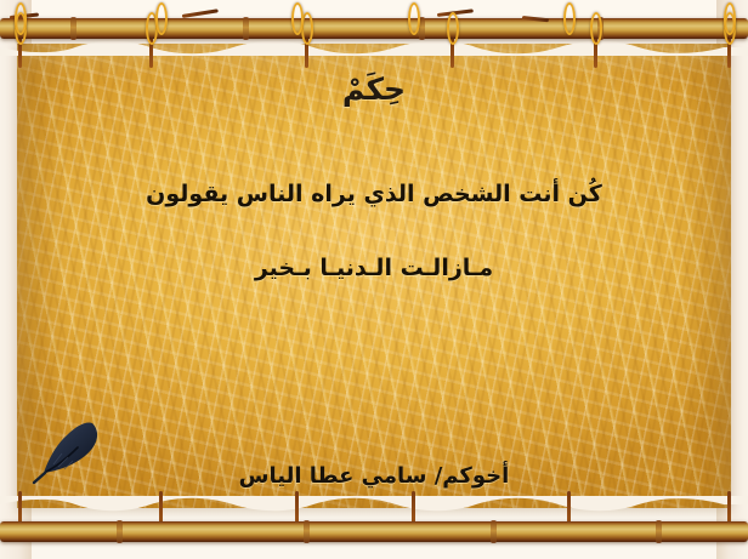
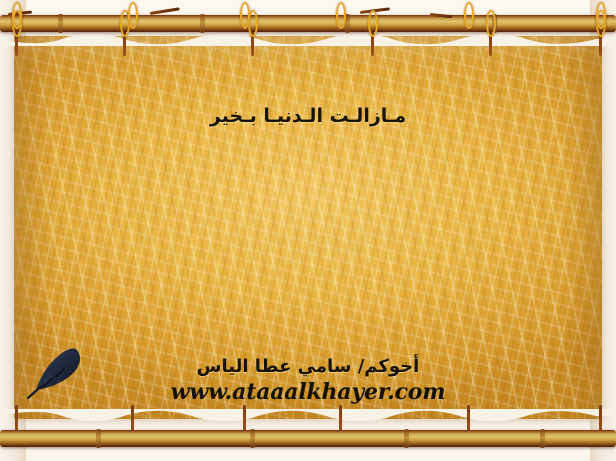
- حِكَمْ
- كُن أنت الشخص الذي يراه الناس يقولون
  مـازالـت الـدنيـا بـخير
  أخوكم/ سامي عطا الياس
+ www.ataaalkhayer.com
